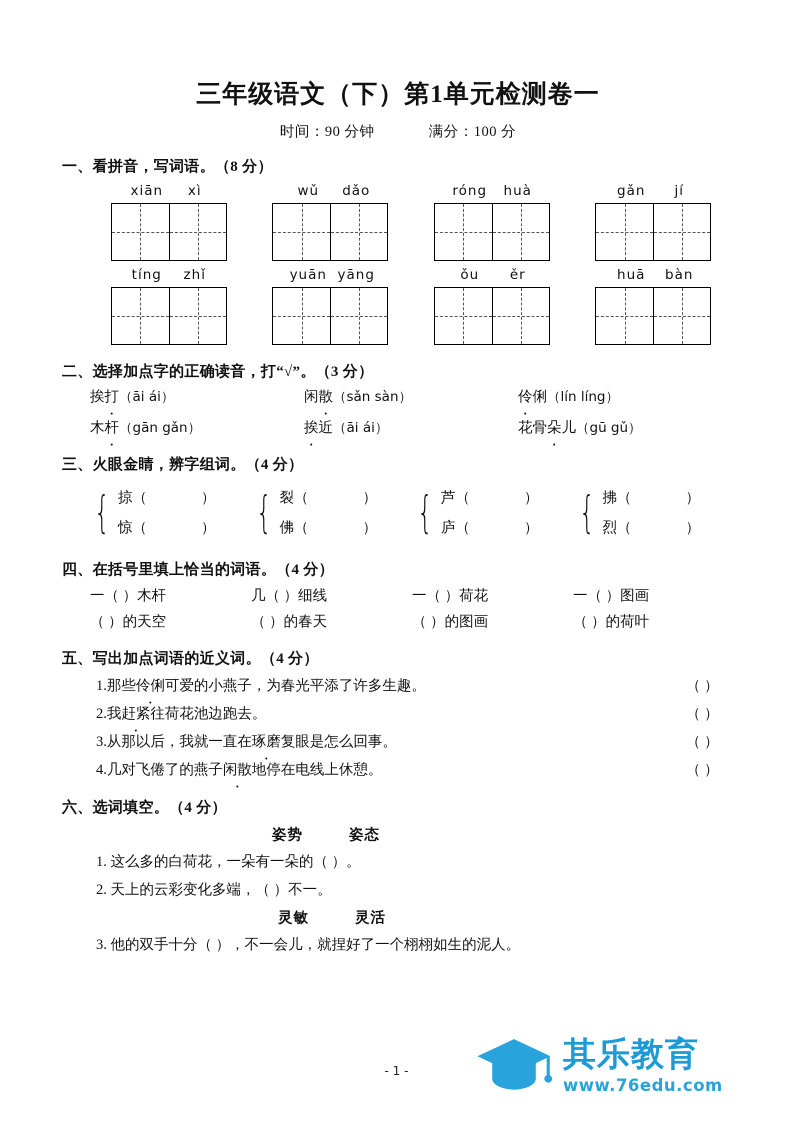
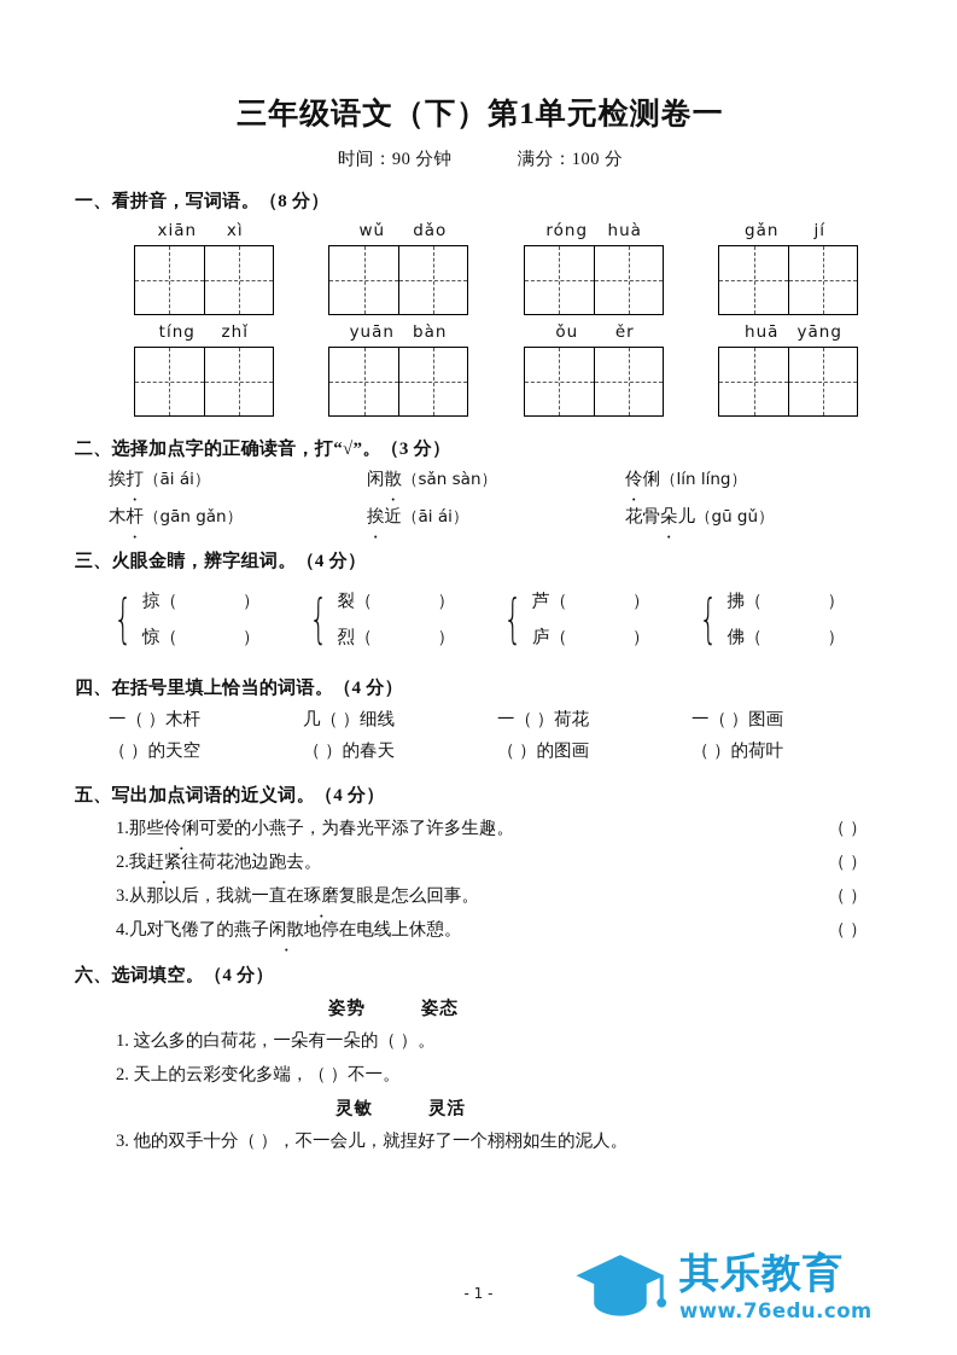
  三年级语文（下）第1单元检测卷一
  时间：90 分钟 满分：100 分
  一、看拼音，写词语。（8 分）
  xiān xì
  wǔ dǎo
  róng huà
  gǎn jí
  tíng zhǐ
- yuān yāng
+ yuān bàn
  ǒu ěr
- huā bàn
+ huā yāng
  二、选择加点字的正确读音，打“√”。（3 分）
  挨打（āi ái）
  闲散（sǎn sàn）
  伶俐（lín líng）
  木杆（gān gǎn）
  挨近（āi ái）
  花骨朵儿（gū gǔ）
  三、火眼金睛，辨字组词。（4 分）
  {
  掠（ ）
  惊（ ）
  {
  裂（ ）
- 佛（ ）
+ 烈（ ）
  {
  芦（ ）
  庐（ ）
  {
  拂（ ）
- 烈（ ）
+ 佛（ ）
  四、在括号里填上恰当的词语。（4 分）
  一（ ）木杆
  几（ ）细线
  一（ ）荷花
  一（ ）图画
  （ ）的天空
  （ ）的春天
  （ ）的图画
  （ ）的荷叶
  五、写出加点词语的近义词。（4 分）
  1.那些伶俐可爱的小燕子，为春光平添了许多生趣。
  （ ）
  2.我赶紧往荷花池边跑去。
  （ ）
  3.从那以后，我就一直在琢磨复眼是怎么回事。
  （ ）
  4.几对飞倦了的燕子闲散地停在电线上休憩。
  （ ）
  六、选词填空。（4 分）
  姿势 姿态
  1. 这么多的白荷花，一朵有一朵的（ ）。
  2. 天上的云彩变化多端，（ ）不一。
  灵敏 灵活
  3. 他的双手十分（ ），不一会儿，就捏好了一个栩栩如生的泥人。
  - 1 -
  其乐教育
  www.76edu.com
